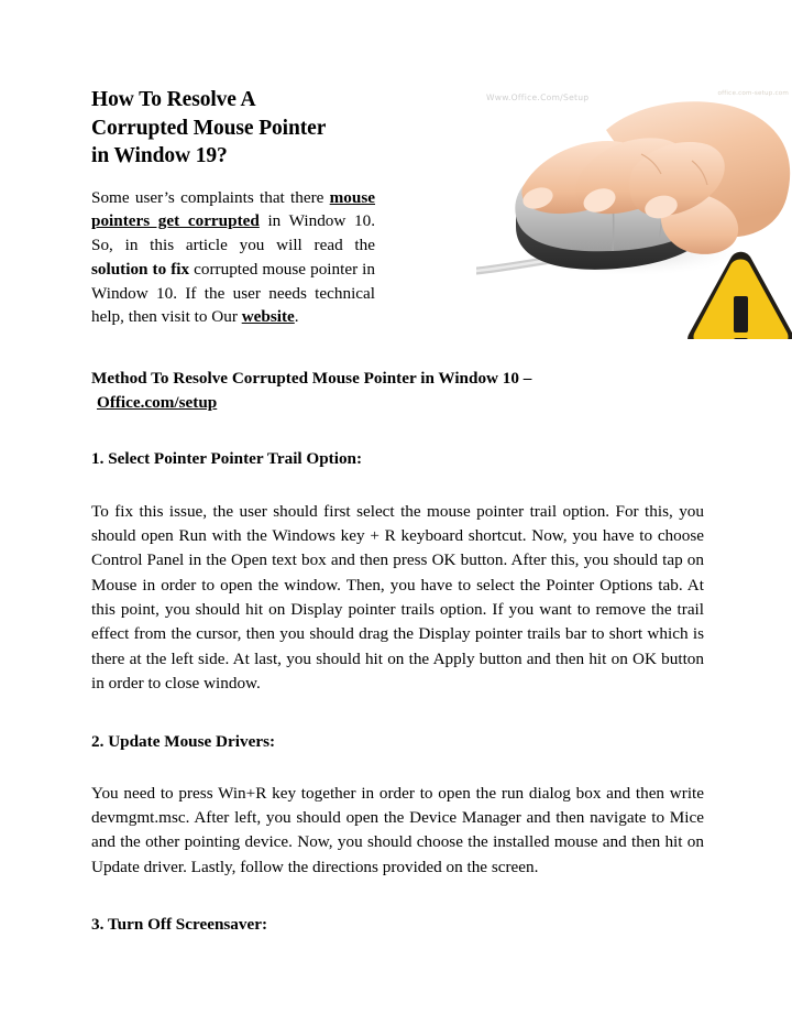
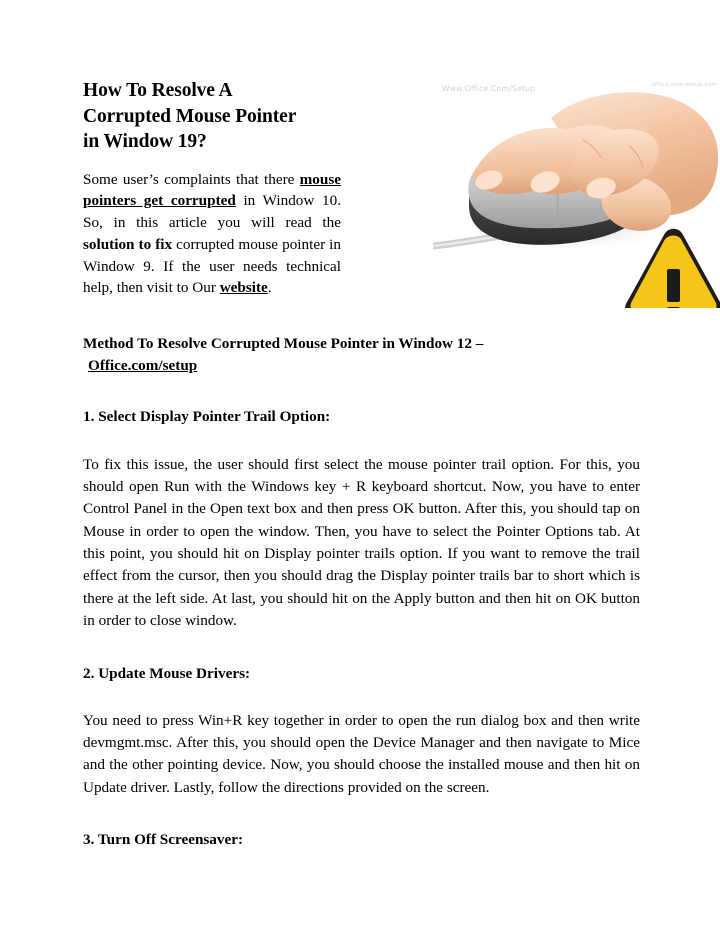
  How To Resolve A
  Corrupted Mouse Pointer
  in Window 19?
- Some user’s complaints that there mouse pointers get corrupted in Window 10. So, in this article you will read the solution to fix corrupted mouse pointer in Window 10. If the user needs technical help, then visit to Our website.
+ Some user’s complaints that there mouse pointers get corrupted in Window 10. So, in this article you will read the solution to fix corrupted mouse pointer in Window 9. If the user needs technical help, then visit to Our website.
  Www.Office.Com/Setup
- Method To Resolve Corrupted Mouse Pointer in Window 10 –
+ Method To Resolve Corrupted Mouse Pointer in Window 12 –
  Office.com/setup
- 1. Select Pointer Pointer Trail Option:
+ 1. Select Display Pointer Trail Option:
- To fix this issue, the user should first select the mouse pointer trail option. For this, you should open Run with the Windows key + R keyboard shortcut. Now, you have to choose Control Panel in the Open text box and then press OK button. After this, you should tap on Mouse in order to open the window. Then, you have to select the Pointer Options tab. At this point, you should hit on Display pointer trails option. If you want to remove the trail effect from the cursor, then you should drag the Display pointer trails bar to short which is there at the left side. At last, you should hit on the Apply button and then hit on OK button in order to close window.
+ To fix this issue, the user should first select the mouse pointer trail option. For this, you should open Run with the Windows key + R keyboard shortcut. Now, you have to enter Control Panel in the Open text box and then press OK button. After this, you should tap on Mouse in order to open the window. Then, you have to select the Pointer Options tab. At this point, you should hit on Display pointer trails option. If you want to remove the trail effect from the cursor, then you should drag the Display pointer trails bar to short which is there at the left side. At last, you should hit on the Apply button and then hit on OK button in order to close window.
  2. Update Mouse Drivers:
- You need to press Win+R key together in order to open the run dialog box and then write devmgmt.msc. After left, you should open the Device Manager and then navigate to Mice and the other pointing device. Now, you should choose the installed mouse and then hit on Update driver. Lastly, follow the directions provided on the screen.
+ You need to press Win+R key together in order to open the run dialog box and then write devmgmt.msc. After this, you should open the Device Manager and then navigate to Mice and the other pointing device. Now, you should choose the installed mouse and then hit on Update driver. Lastly, follow the directions provided on the screen.
  3. Turn Off Screensaver:
